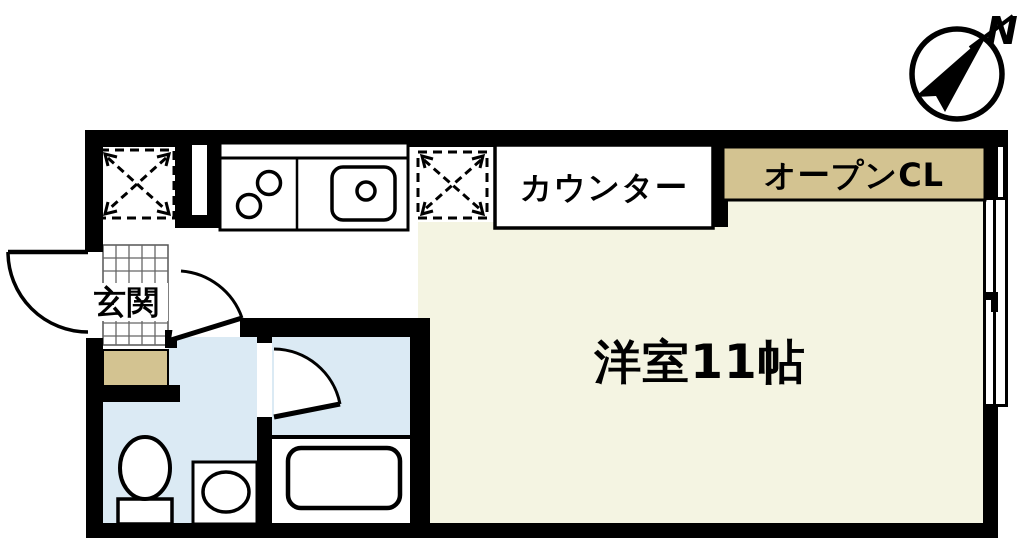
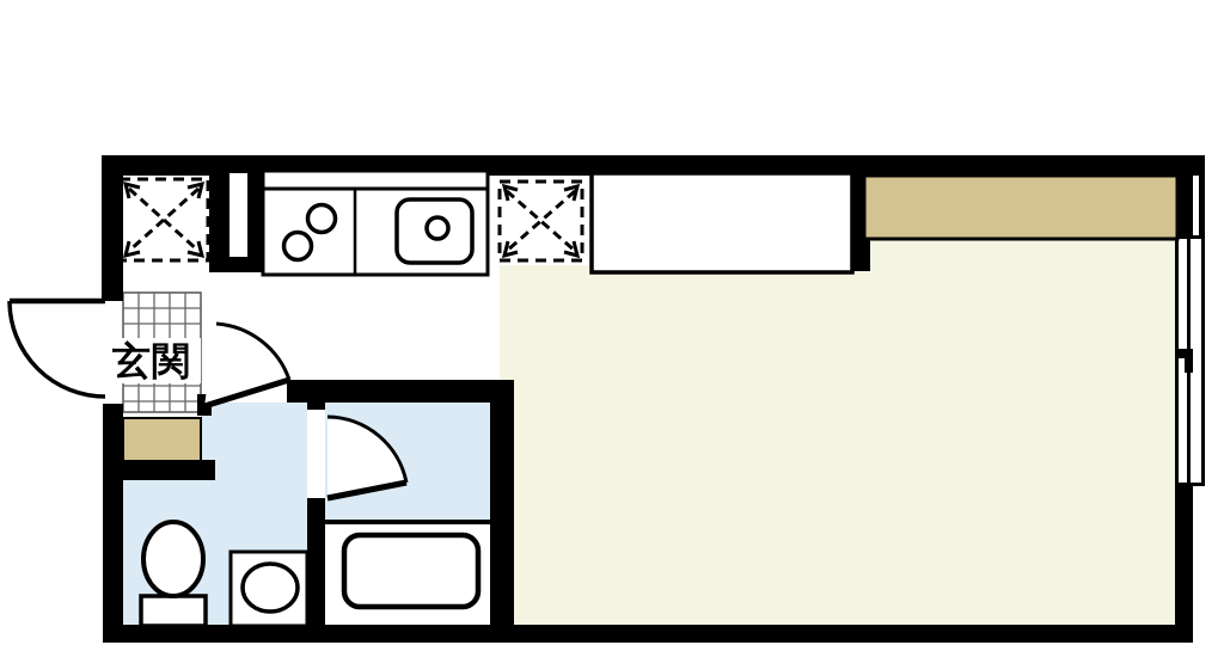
  玄関
- カウンター
- オープンCL
- 洋室11帖
- N
